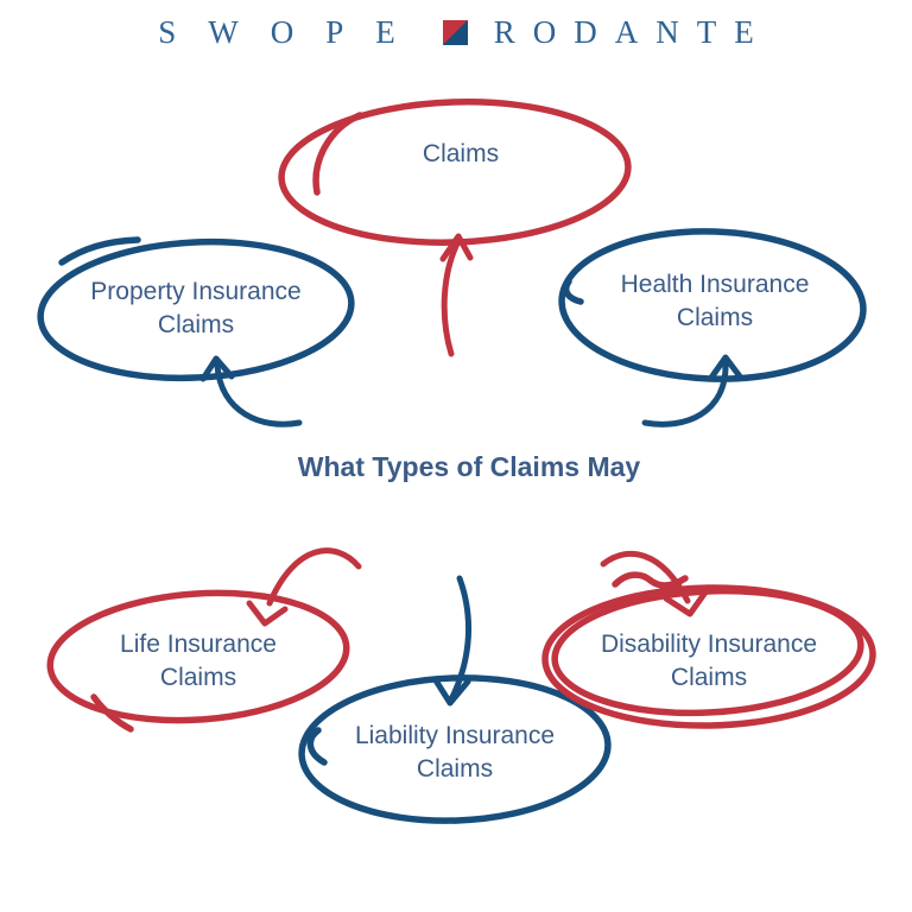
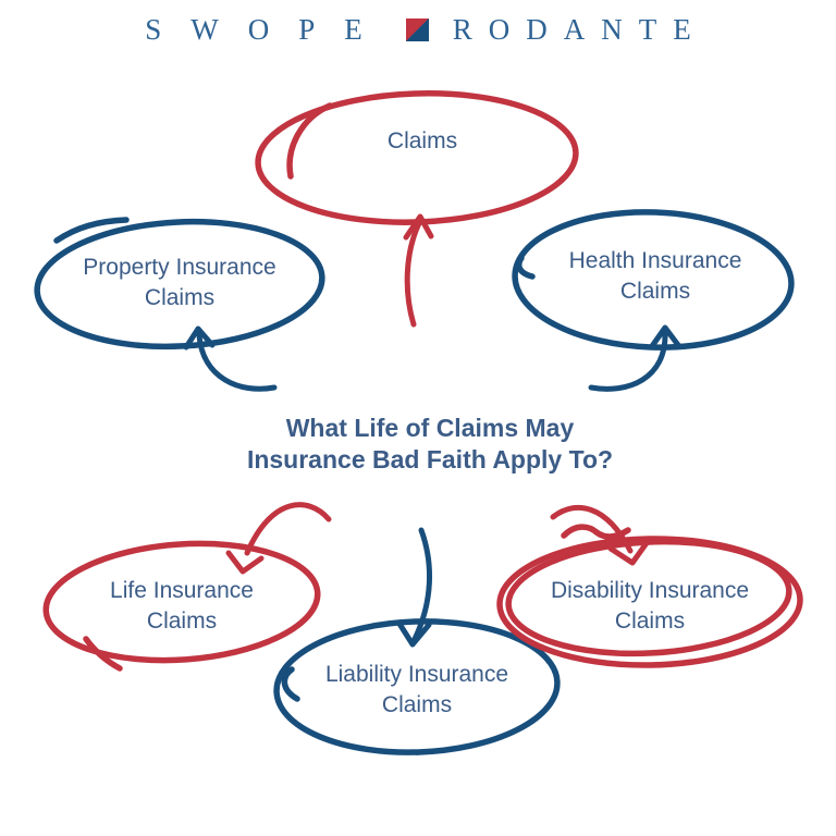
  SWOPE
  RODANTE
  Claims
  Property Insurance
  Claims
  Health Insurance
  Claims
- What Types of Claims May
+ What Life of Claims May
+ Insurance Bad Faith Apply To?
  Life Insurance
  Claims
  Liability Insurance
  Claims
  Disability Insurance
  Claims
